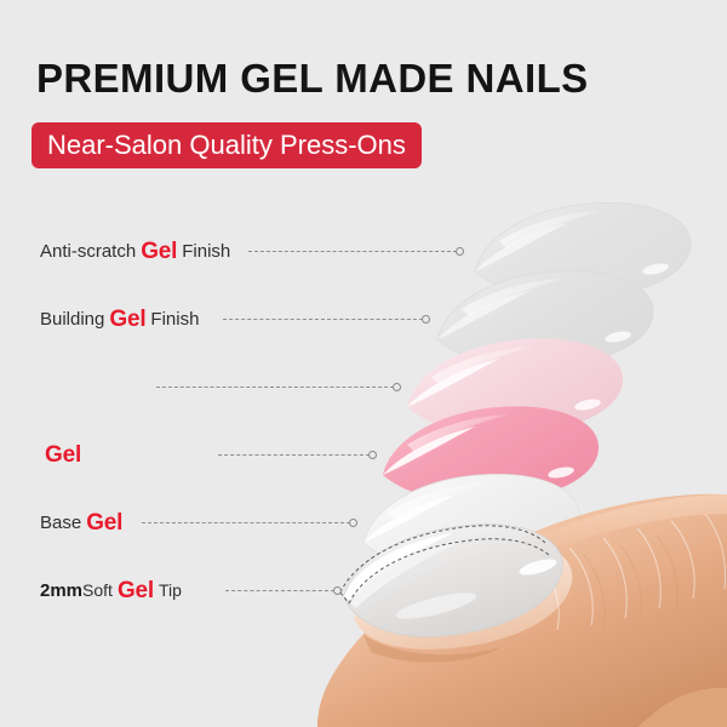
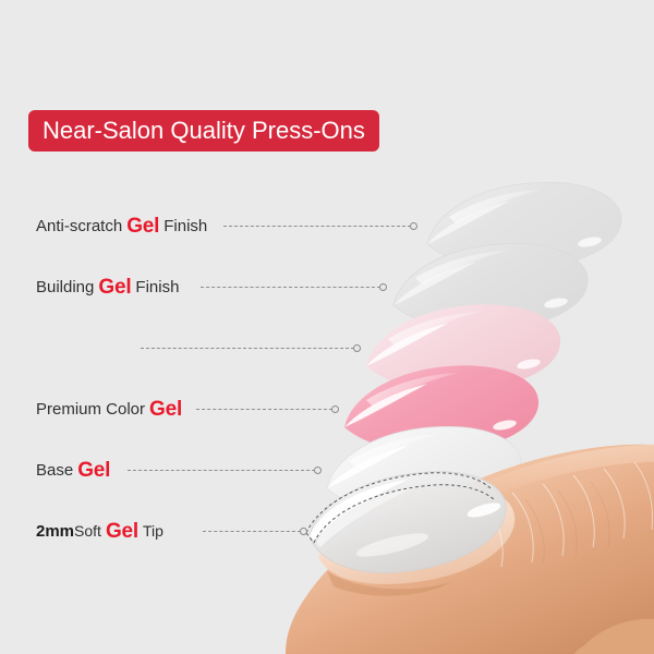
- PREMIUM GEL MADE NAILS
  Near-Salon Quality Press-Ons
  Anti-scratch
  Gel
  Finish
  Building
  Gel
  Finish
+ Premium Color
  Gel
  Base
  Gel
  2mm
  Soft
  Gel
  Tip
